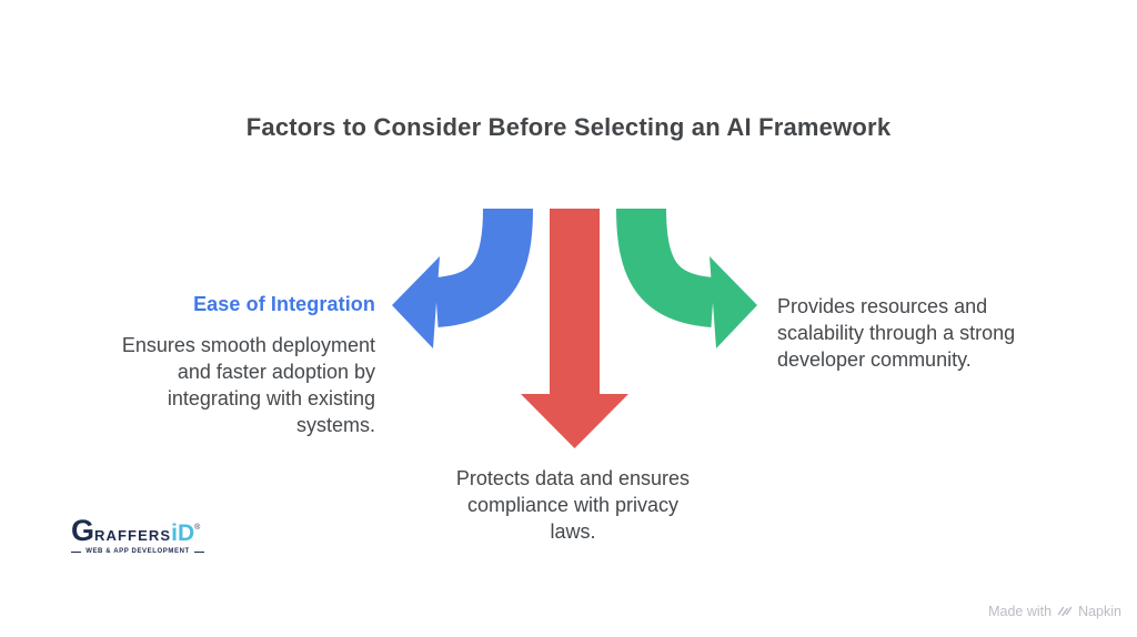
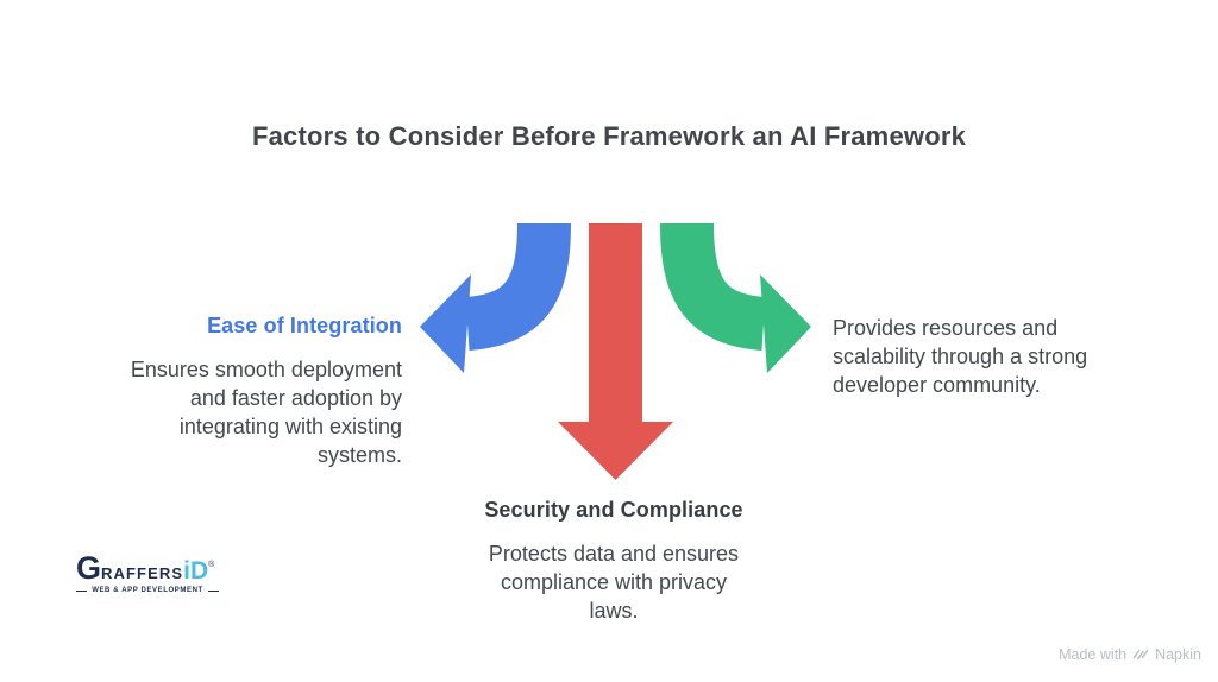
- Factors to Consider Before Selecting an AI Framework
+ Factors to Consider Before Framework an AI Framework
  Ease of Integration
  Ensures smooth deployment
  and faster adoption by
  integrating with existing
  systems.
  Provides resources and
  scalability through a strong
  developer community.
+ Security and Compliance
  Protects data and ensures
  compliance with privacy
  laws.
  G
  RAFFERS
  iD
  Made with
  Napkin
